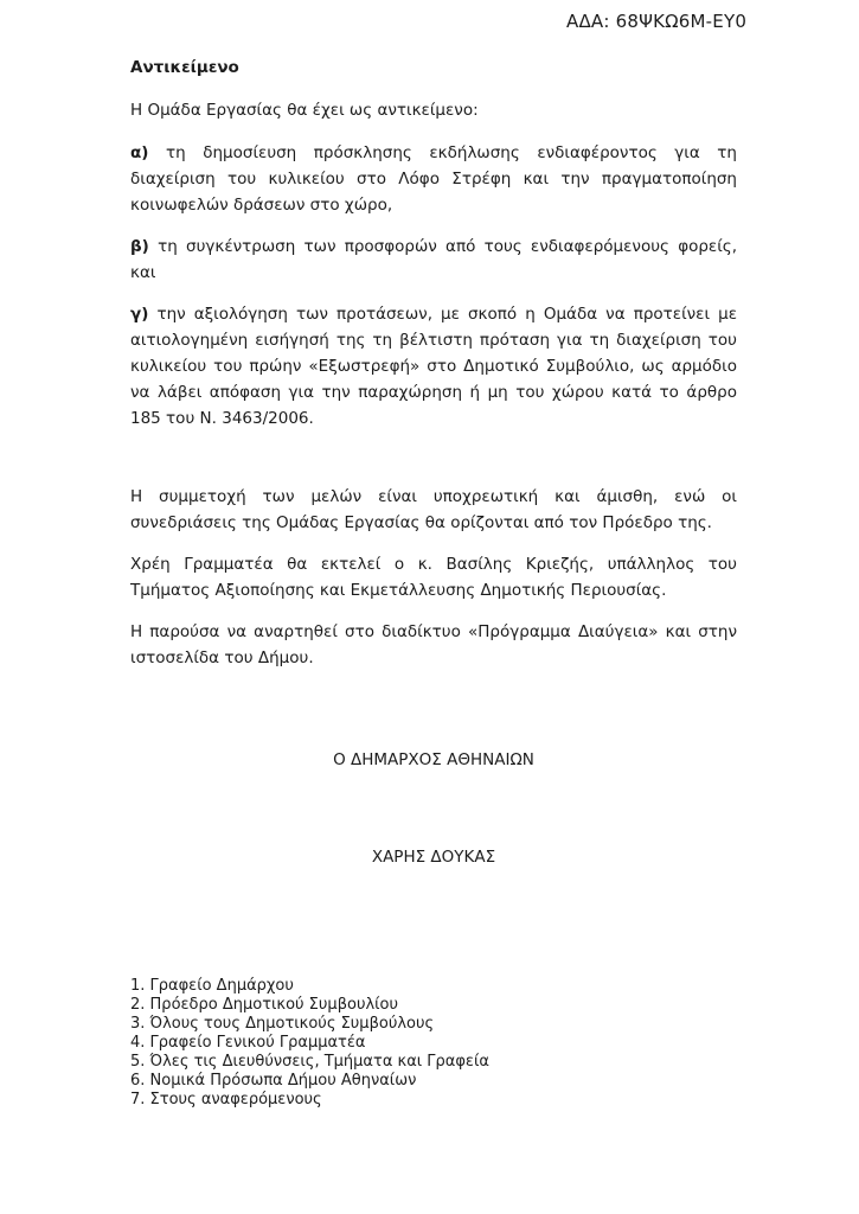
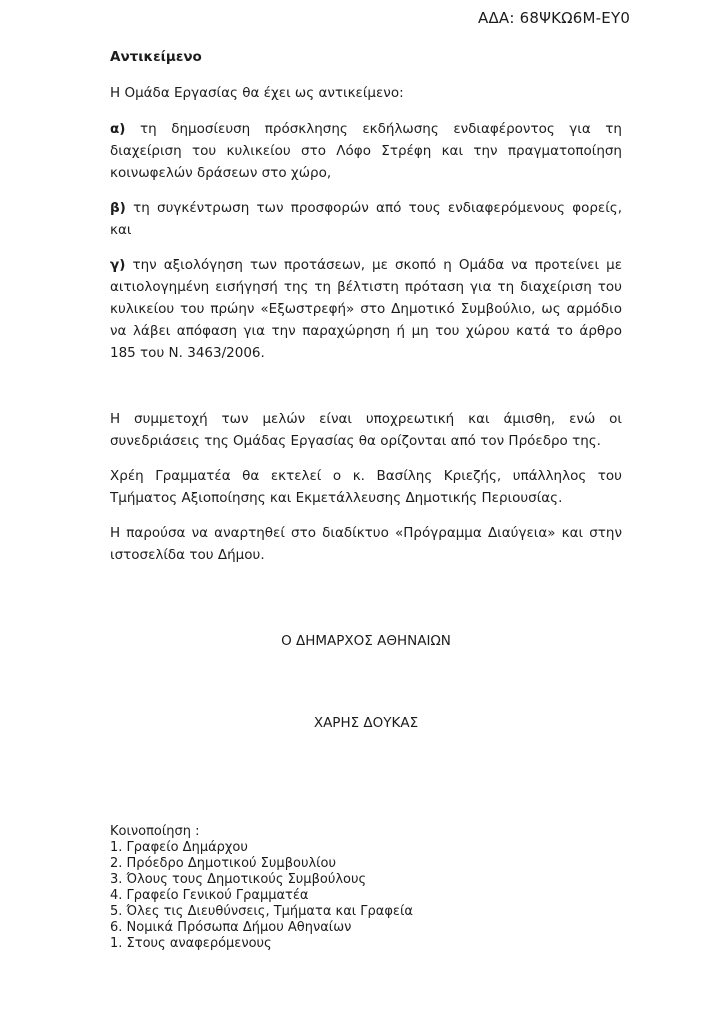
  ΑΔΑ: 68ΨΚΩ6Μ-ΕΥ0
  Αντικείμενο
  Η Ομάδα Εργασίας θα έχει ως αντικείμενο:
  α) τη δημοσίευση πρόσκλησης εκδήλωσης ενδιαφέροντος για τη διαχείριση του κυλικείου στο Λόφο Στρέφη και την πραγματοποίηση κοινωφελών δράσεων στο χώρο,
  β) τη συγκέντρωση των προσφορών από τους ενδιαφερόμενους φορείς, και
  γ) την αξιολόγηση των προτάσεων, με σκοπό η Ομάδα να προτείνει με αιτιολογημένη εισήγησή της τη βέλτιστη πρόταση για τη διαχείριση του κυλικείου του πρώην «Εξωστρεφή» στο Δημοτικό Συμβούλιο, ως αρμόδιο να λάβει απόφαση για την παραχώρηση ή μη του χώρου κατά το άρθρο 185 του Ν. 3463/2006.
  Η συμμετοχή των μελών είναι υποχρεωτική και άμισθη, ενώ οι συνεδριάσεις της Ομάδας Εργασίας θα ορίζονται από τον Πρόεδρο της.
  Χρέη Γραμματέα θα εκτελεί ο κ. Βασίλης Κριεζής, υπάλληλος του Τμήματος Αξιοποίησης και Εκμετάλλευσης Δημοτικής Περιουσίας.
  Η παρούσα να αναρτηθεί στο διαδίκτυο «Πρόγραμμα Διαύγεια» και στην ιστοσελίδα του Δήμου.
  Ο ΔΗΜΑΡΧΟΣ ΑΘΗΝΑΙΩΝ
  ΧΑΡΗΣ ΔΟΥΚΑΣ
+ Κοινοποίηση :
  1. Γραφείο Δημάρχου
  2. Πρόεδρο Δημοτικού Συμβουλίου
  3. Όλους τους Δημοτικούς Συμβούλους
  4. Γραφείο Γενικού Γραμματέα
  5. Όλες τις Διευθύνσεις, Τμήματα και Γραφεία
  6. Νομικά Πρόσωπα Δήμου Αθηναίων
- 7. Στους αναφερόμενους
+ 1. Στους αναφερόμενους
